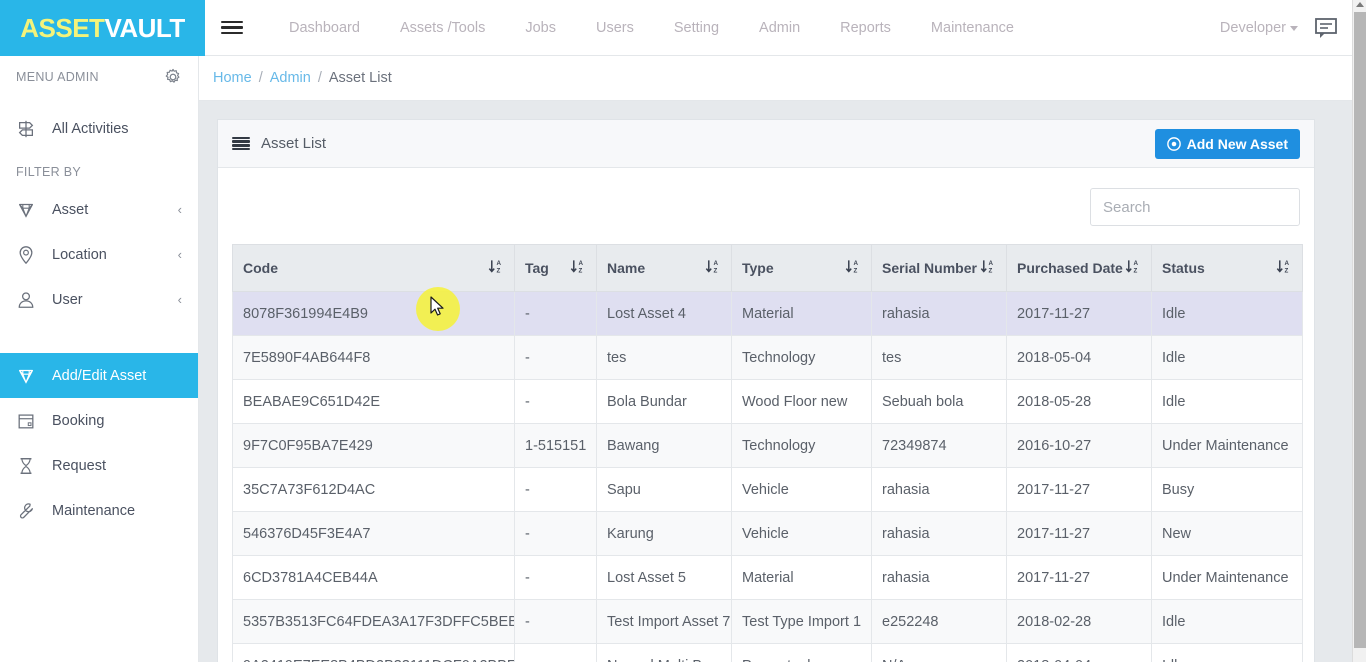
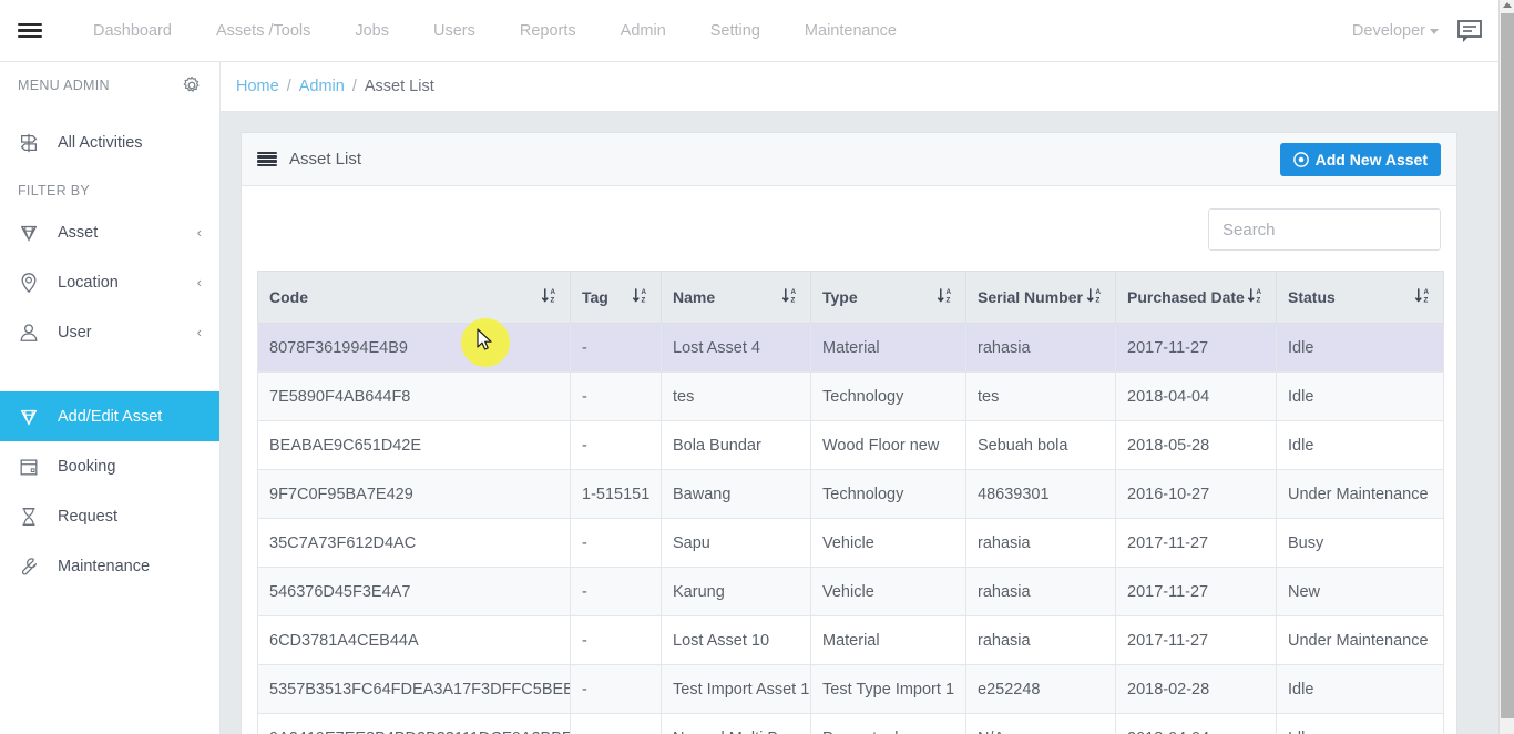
- ASSETVAULT
  Dashboard
  Assets /Tools
  Jobs
  Users
- Setting
+ Reports
  Admin
- Reports
+ Setting
  Maintenance
  Developer
  MENU ADMIN
  All Activities
  FILTER BY
  Asset
  ‹
  Location
  ‹
  User
  ‹
  Add/Edit Asset
  Booking
  Request
  Maintenance
  Home
  /
  Admin
  /
  Asset List
  Asset List
  Add New Asset
  Search
  Code	Tag	Name	Type	Serial Number	Purchased Date	Status
  8078F361994E4B9	-	Lost Asset 4	Material	rahasia	2017-11-27	Idle
- 7E5890F4AB644F8	-	tes	Technology	tes	2018-05-04	Idle
+ 7E5890F4AB644F8	-	tes	Technology	tes	2018-04-04	Idle
  BEABAE9C651D42E	-	Bola Bundar	Wood Floor new	Sebuah bola	2018-05-28	Idle
- 9F7C0F95BA7E429	1-515151	Bawang	Technology	72349874	2016-10-27	Under Maintenance
+ 9F7C0F95BA7E429	1-515151	Bawang	Technology	48639301	2016-10-27	Under Maintenance
  35C7A73F612D4AC	-	Sapu	Vehicle	rahasia	2017-11-27	Busy
  546376D45F3E4A7	-	Karung	Vehicle	rahasia	2017-11-27	New
- 6CD3781A4CEB44A	-	Lost Asset 5	Material	rahasia	2017-11-27	Under Maintenance
+ 6CD3781A4CEB44A	-	Lost Asset 10	Material	rahasia	2017-11-27	Under Maintenance
- 5357B3513FC64FDEA3A17F3DFFC5BEB	-	Test Import Asset 7	Test Type Import 1	e252248	2018-02-28	Idle
+ 5357B3513FC64FDEA3A17F3DFFC5BEB	-	Test Import Asset 1	Test Type Import 1	e252248	2018-02-28	Idle
